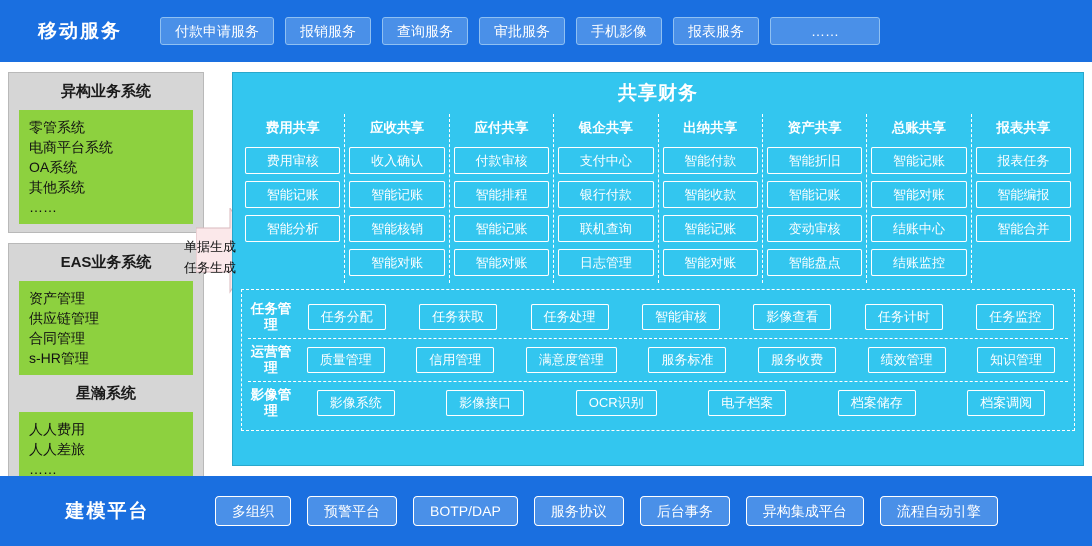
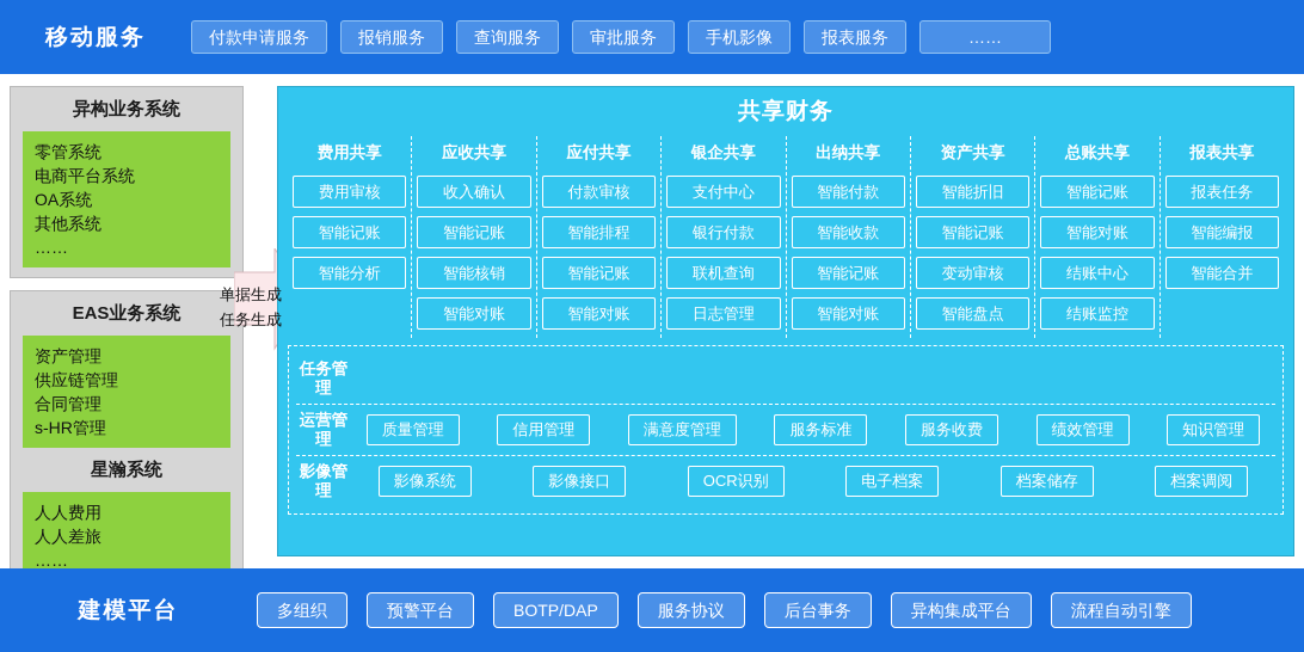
  移动服务
  付款申请服务
  报销服务
  查询服务
  审批服务
  手机影像
  报表服务
  ……
  异构业务系统
  零管系统
  电商平台系统
  OA系统
  其他系统
  ……
  EAS业务系统
  资产管理
  供应链管理
  合同管理
  s-HR管理
  星瀚系统
  人人费用
  人人差旅
  ……
  单据生成
  任务生成
  共享财务
  费用共享
  费用审核
  智能记账
  智能分析
  应收共享
  收入确认
  智能记账
  智能核销
  智能对账
  应付共享
  付款审核
  智能排程
  智能记账
  智能对账
  银企共享
  支付中心
  银行付款
  联机查询
  日志管理
  出纳共享
  智能付款
  智能收款
  智能记账
  智能对账
  资产共享
  智能折旧
  智能记账
  变动审核
  智能盘点
  总账共享
  智能记账
  智能对账
  结账中心
  结账监控
  报表共享
  报表任务
  智能编报
  智能合并
  任务管理
- 任务分配
- 任务获取
- 任务处理
- 智能审核
- 影像查看
- 任务计时
- 任务监控
  运营管理
  质量管理
  信用管理
  满意度管理
  服务标准
  服务收费
  绩效管理
  知识管理
  影像管理
  影像系统
  影像接口
  OCR识别
  电子档案
  档案储存
  档案调阅
  建模平台
  多组织
  预警平台
  BOTP/DAP
  服务协议
  后台事务
  异构集成平台
  流程自动引擎
